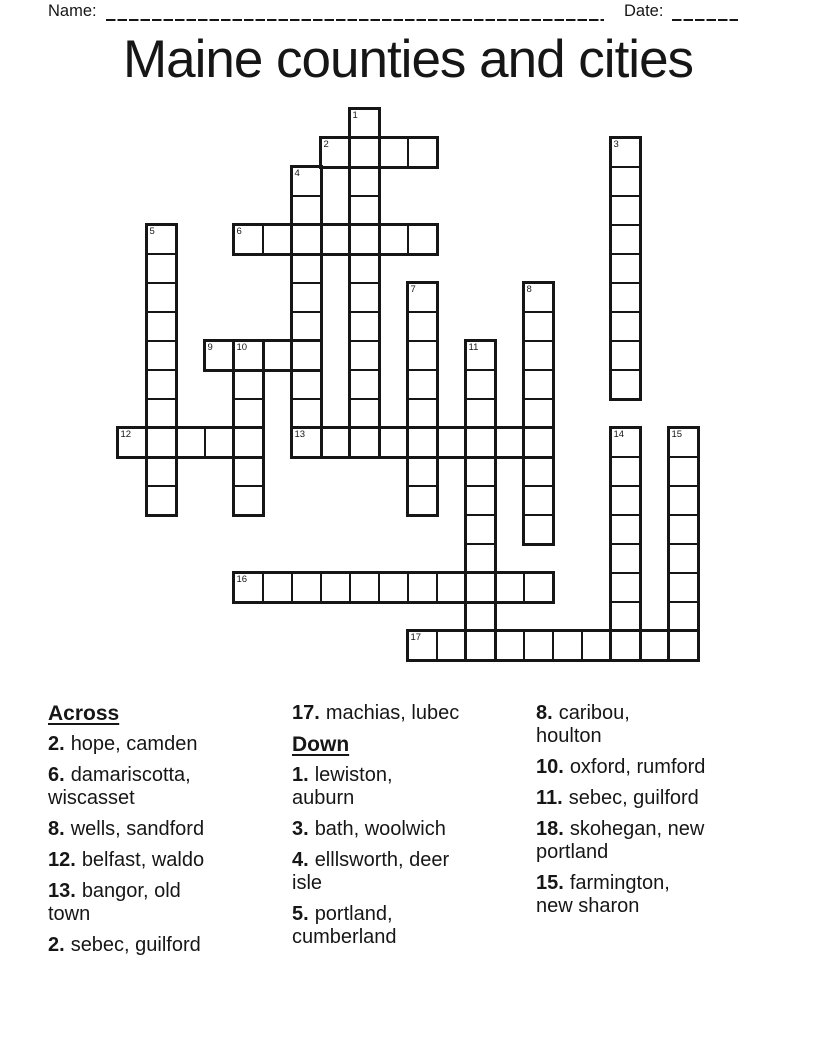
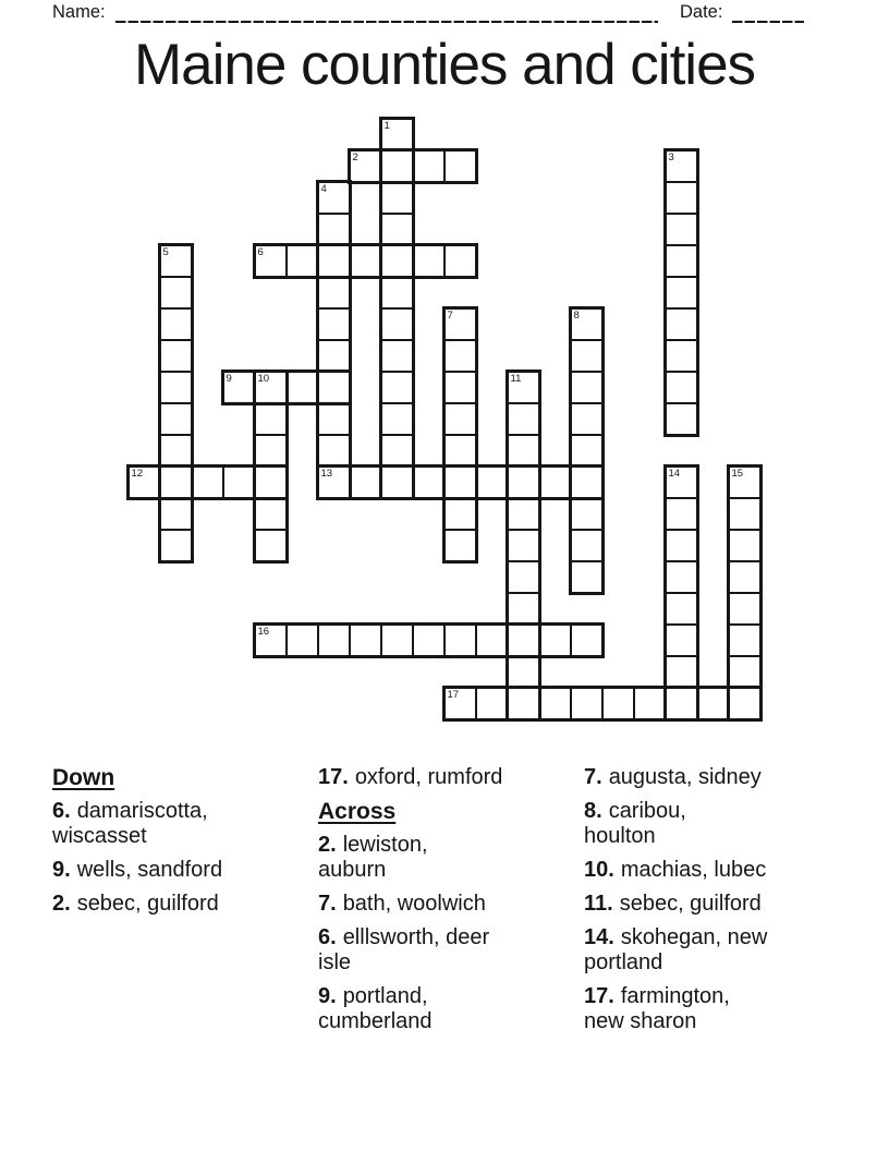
  Name:
  Date:
  Maine counties and cities
  1
  2
  3
  4
  5
  6
  7
  8
  9
  10
  11
  12
  13
  14
  15
  16
  17
- Across
+ Down
- 2. hope, camden
  6. damariscotta,
  wiscasset
- 8. wells, sandford
+ 9. wells, sandford
- 12. belfast, waldo
- 13. bangor, old
- town
  2. sebec, guilford
- 17. machias, lubec
+ 17. oxford, rumford
- Down
+ Across
- 1. lewiston,
+ 2. lewiston,
  auburn
- 3. bath, woolwich
+ 7. bath, woolwich
- 4. elllsworth, deer
+ 6. elllsworth, deer
  isle
- 5. portland,
+ 9. portland,
  cumberland
+ 7. augusta, sidney
  8. caribou,
  houlton
- 10. oxford, rumford
+ 10. machias, lubec
  11. sebec, guilford
- 18. skohegan, new
+ 14. skohegan, new
  portland
- 15. farmington,
+ 17. farmington,
  new sharon
